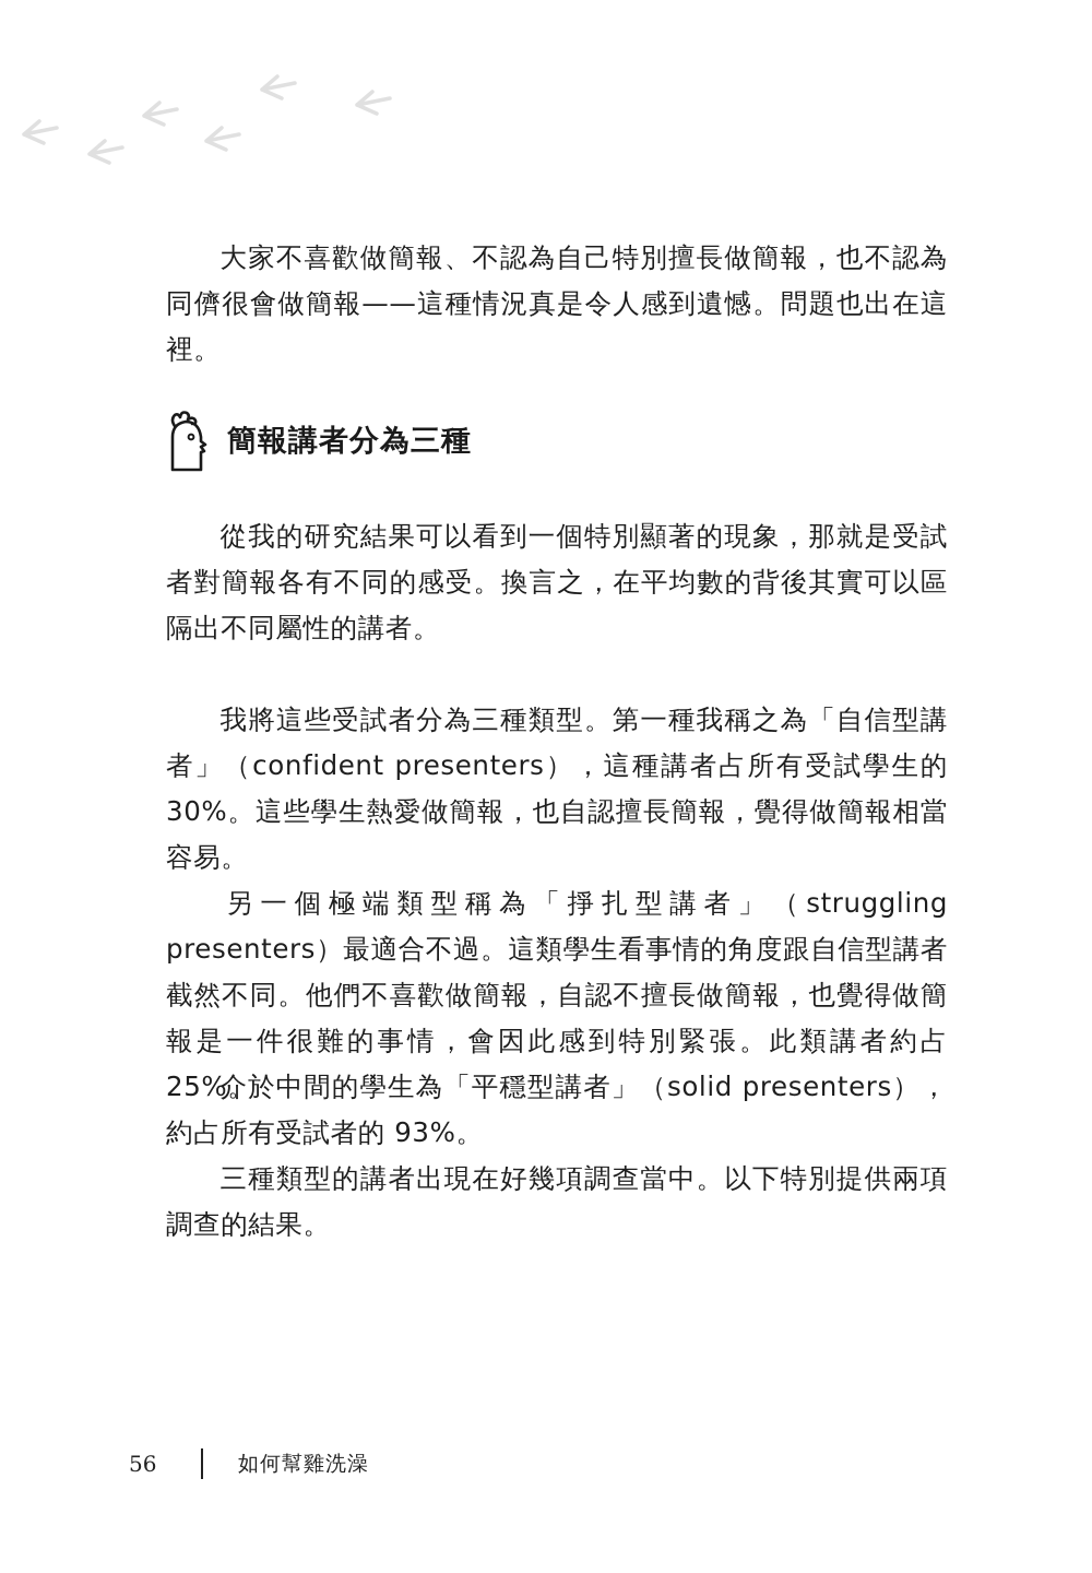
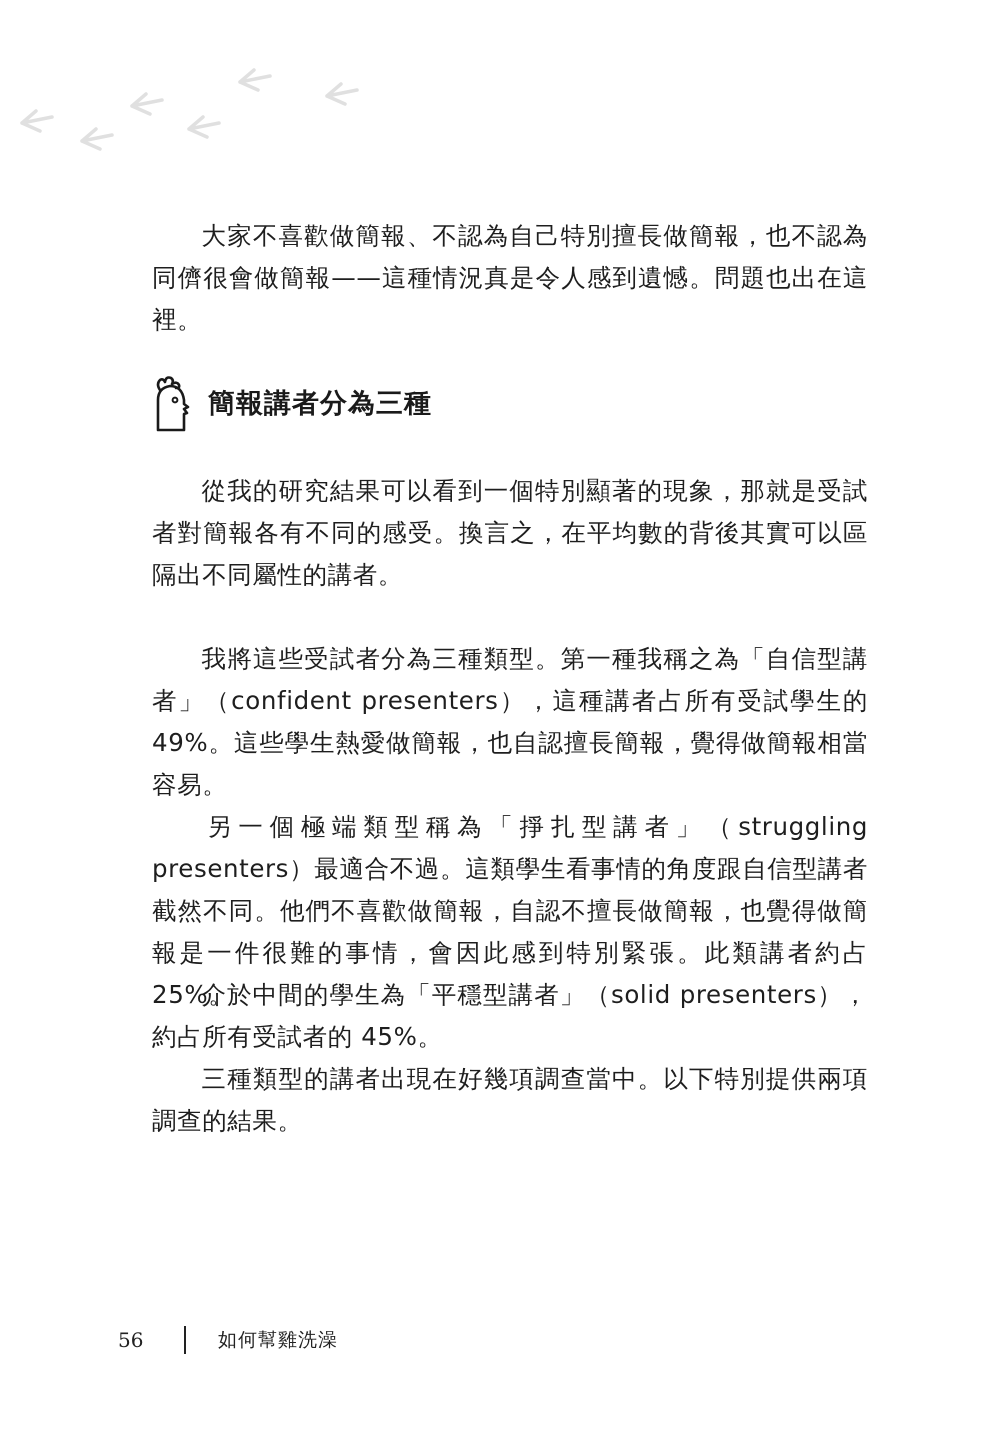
  大家不喜歡做簡報、不認為自己特別擅長做簡報，也不認為同儕很會做簡報——這種情況真是令人感到遺憾。問題也出在這裡。
  簡報講者分為三種
  從我的研究結果可以看到一個特別顯著的現象，那就是受試者對簡報各有不同的感受。換言之，在平均數的背後其實可以區隔出不同屬性的講者。
- 我將這些受試者分為三種類型。第一種我稱之為「自信型講者」（confident presenters），這種講者占所有受試學生的 30%。這些學生熱愛做簡報，也自認擅長簡報，覺得做簡報相當容易。
+ 我將這些受試者分為三種類型。第一種我稱之為「自信型講者」（confident presenters），這種講者占所有受試學生的 49%。這些學生熱愛做簡報，也自認擅長簡報，覺得做簡報相當容易。
  另一個極端類型稱為「掙扎型講者」（struggling presenters）最適合不過。這類學生看事情的角度跟自信型講者截然不同。他們不喜歡做簡報，自認不擅長做簡報，也覺得做簡報是一件很難的事情，會因此感到特別緊張。此類講者約占 25%。
- 介於中間的學生為「平穩型講者」（solid presenters），約占所有受試者的 93%。
+ 介於中間的學生為「平穩型講者」（solid presenters），約占所有受試者的 45%。
  三種類型的講者出現在好幾項調查當中。以下特別提供兩項調查的結果。
  56
  如何幫雞洗澡
